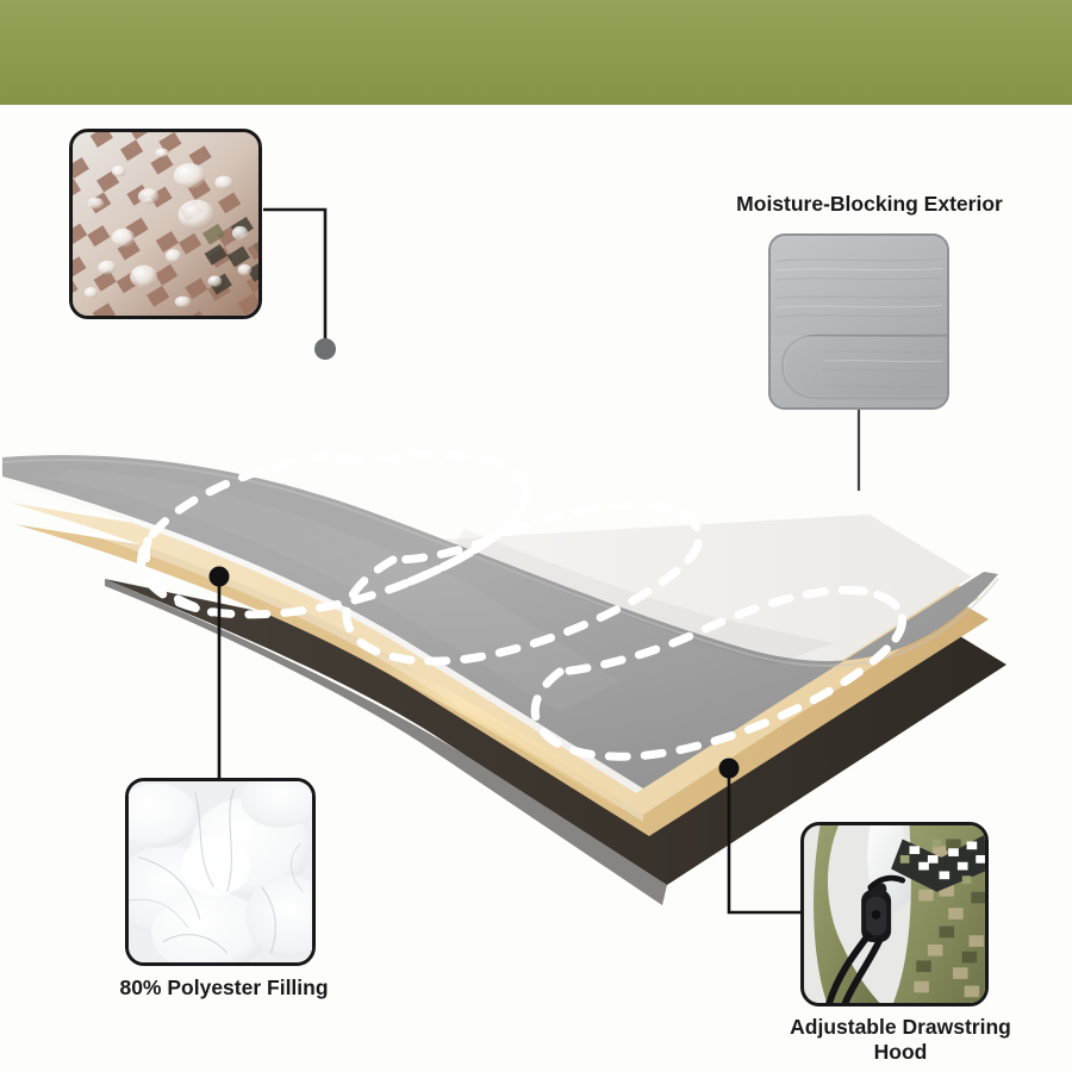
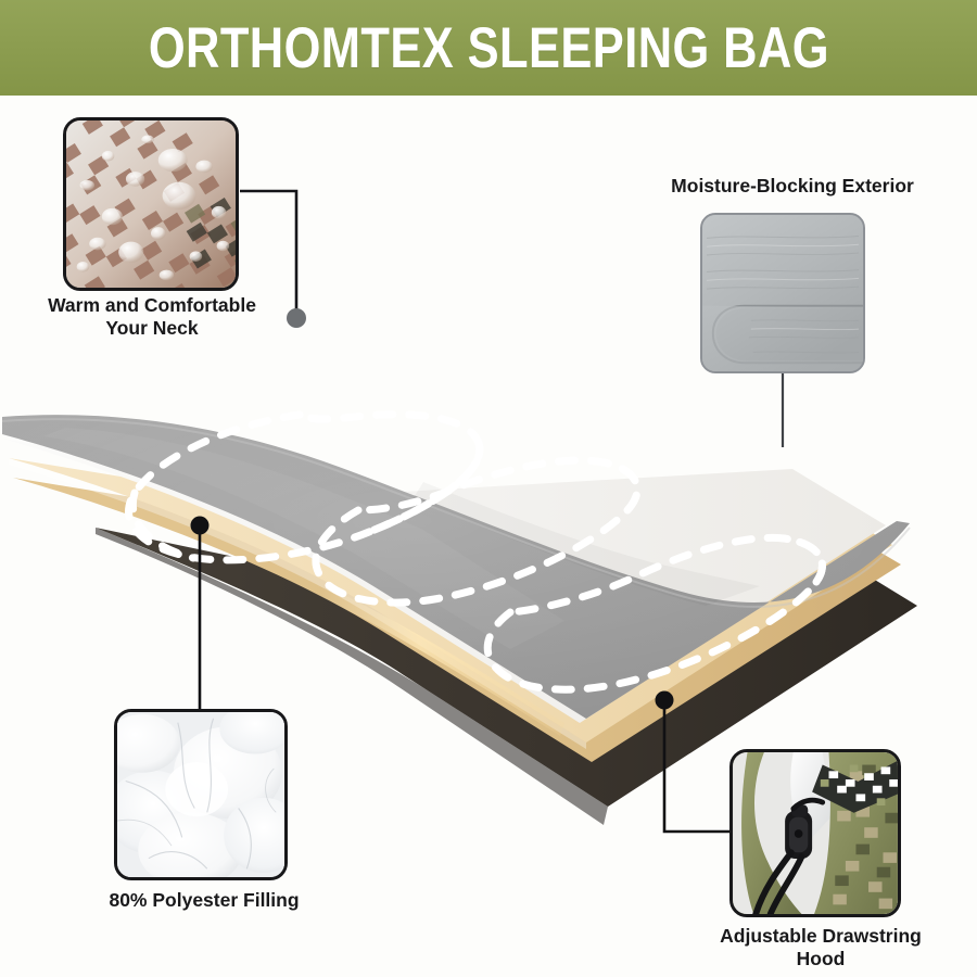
+ ORTHOMTEX SLEEPING BAG
+ Warm and Comfortable
+ Your Neck
  Moisture-Blocking Exterior
  80% Polyester Filling
  Adjustable Drawstring
  Hood
